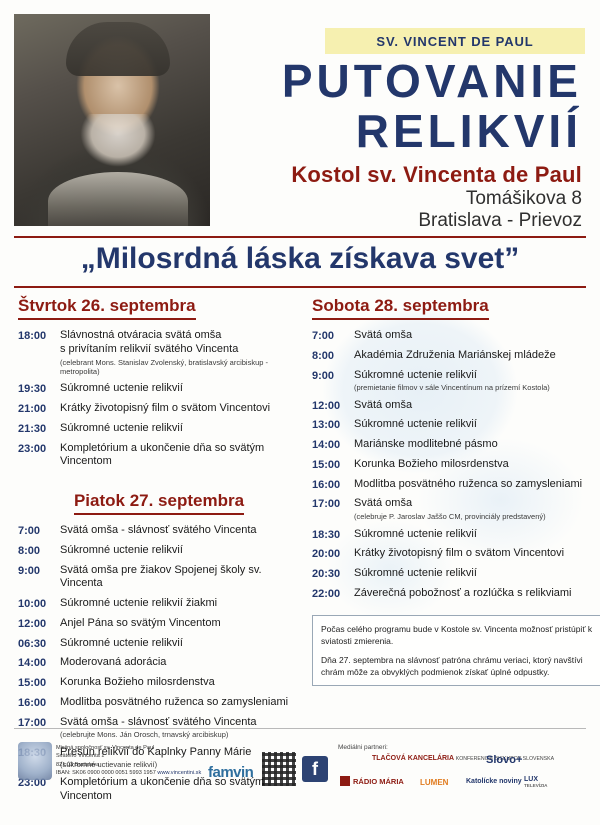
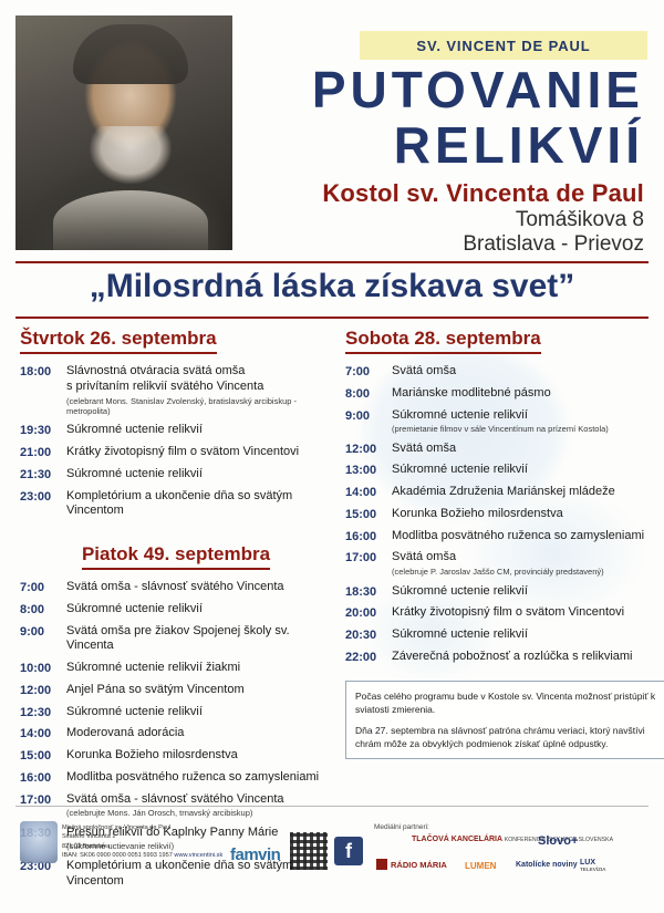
  SV. VINCENT DE PAUL
  PUTOVANIE
  RELIKVIÍ
  Kostol sv. Vincenta de Paul
  Tomášikova 8
  Bratislava - Prievoz
  „Milosrdná láska získava svet”
  Štvrtok 26. septembra
  18:00
  Slávnostná otváracia svätá omša
  s privítaním relikvií svätého Vincenta
  (celebrant Mons. Stanislav Zvolenský, bratislavský arcibiskup - metropolita)
  19:30
  Súkromné uctenie relikvií
  21:00
  Krátky životopisný film o svätom Vincentovi
  21:30
  Súkromné uctenie relikvií
  23:00
  Kompletórium a ukončenie dňa so svätým Vincentom
- Piatok 27. septembra
+ Piatok 49. septembra
  7:00
  Svätá omša - slávnosť svätého Vincenta
  8:00
  Súkromné uctenie relikvií
  9:00
  Svätá omša pre žiakov Spojenej školy sv. Vincenta
  10:00
  Súkromné uctenie relikvií žiakmi
  12:00
  Anjel Pána so svätým Vincentom
- 06:30
+ 12:30
  Súkromné uctenie relikvií
  14:00
  Moderovaná adorácia
  15:00
  Korunka Božieho milosrdenstva
  16:00
  Modlitba posvätného ruženca so zamysleniami
  17:00
  Svätá omša - slávnosť svätého Vincenta
  (celebrujte Mons. Ján Orosch, trnavský arcibiskup)
  18:30
  Presun relikvií do Kaplnky Panny Márie
  (súkromné uctievanie relikvií)
  23:00
  Kompletórium a ukončenie dňa so svätým Vincentom
  Sobota 28. septembra
  7:00
  Svätá omša
  8:00
- Akadémia Združenia Mariánskej mládeže
+ Mariánske modlitebné pásmo
  9:00
  Súkromné uctenie relikvií
  (premietanie filmov v sále Vincentínum na prízemí Kostola)
  12:00
  Svätá omša
  13:00
  Súkromné uctenie relikvií
  14:00
- Mariánske modlitebné pásmo
+ Akadémia Združenia Mariánskej mládeže
  15:00
  Korunka Božieho milosrdenstva
  16:00
  Modlitba posvätného ruženca so zamysleniami
  17:00
  Svätá omša
  (celebruje P. Jaroslav Jaššo CM, provinciály predstavený)
  18:30
  Súkromné uctenie relikvií
  20:00
  Krátky životopisný film o svätom Vincentovi
  20:30
  Súkromné uctenie relikvií
  22:00
  Záverečná pobožnosť a rozlúčka s relikviami
  Počas celého programu bude v Kostole sv. Vincenta možnosť pristúpiť k sviatosti zmierenia.
  Dňa 27. septembra na slávnosť patróna chrámu veriaci, ktorý navštívi chrám môže za obvyklých podmienok získať úplné odpustky.
  famvin
  f
  RÁDIO MÁRIA
  LUMEN
  Slovo+
